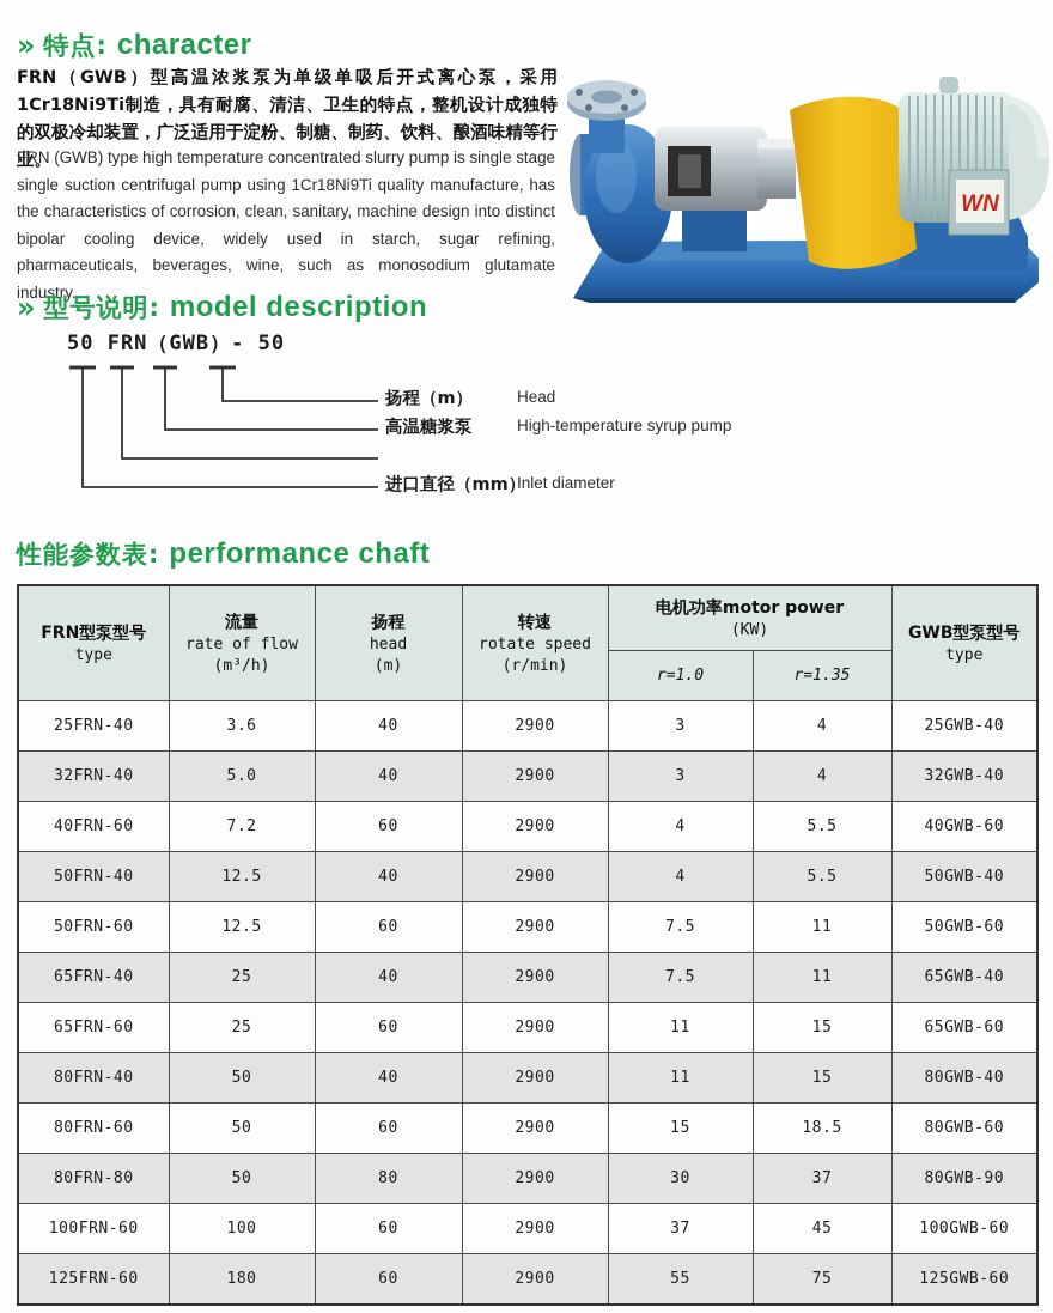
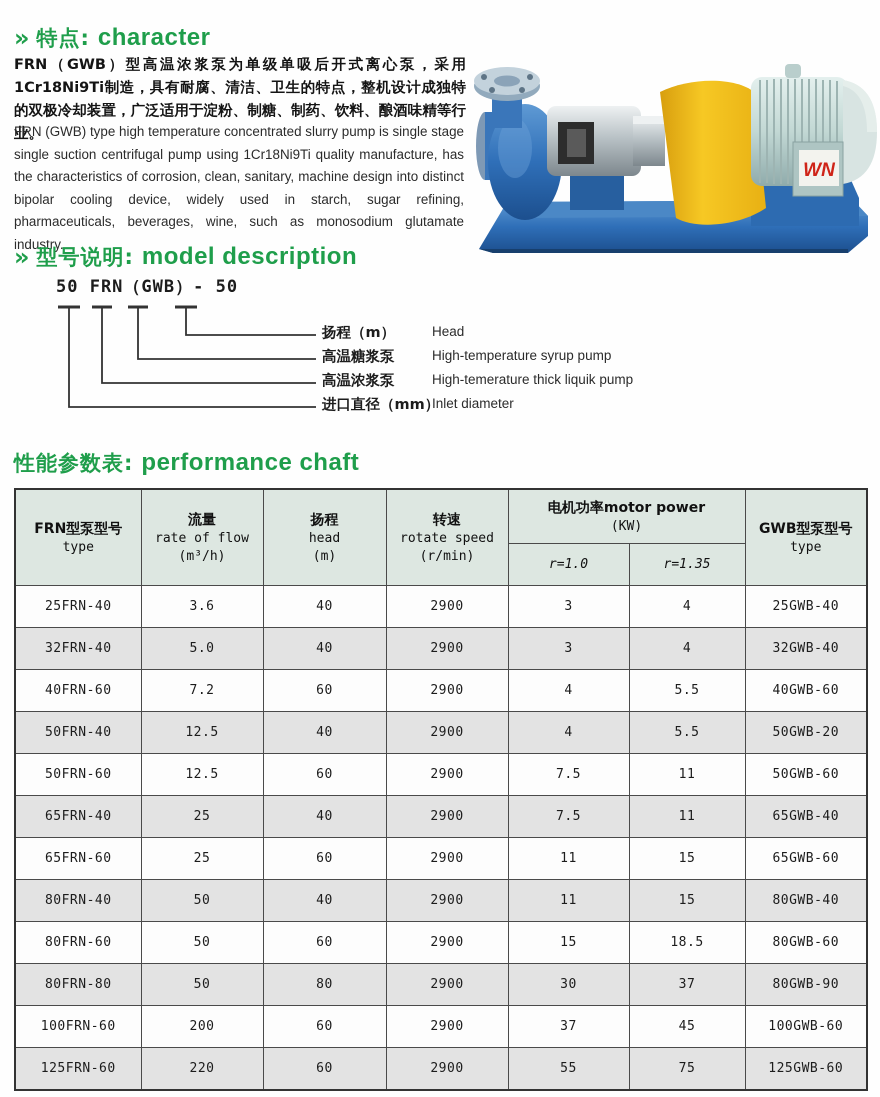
  » 特点: character
  FRN（GWB）型高温浓浆泵为单级单吸后开式离心泵，采用1Cr18Ni9Ti制造，具有耐腐、清洁、卫生的特点，整机设计成独特的双极冷却装置，广泛适用于淀粉、制糖、制药、饮料、酿酒味精等行业。
  FRN (GWB) type high temperature concentrated slurry pump is single stage single suction centrifugal pump using 1Cr18Ni9Ti quality manufacture, has the characteristics of corrosion, clean, sanitary, machine design into distinct bipolar cooling device, widely used in starch, sugar refining, pharmaceuticals, beverages, wine, such as monosodium glutamate industry.
  WN
  » 型号说明: model description
  50 FRN（GWB）- 50
  扬程（m）
  Head
  高温糖浆泵
  High-temperature syrup pump
+ 高温浓浆泵
+ High-temerature thick liquik pump
  进口直径（mm）
  Inlet diameter
  性能参数表: performance chaft
  FRN型泵型号 type	流量 rate of flow (m³/h)	扬程 head (m)	转速 rotate speed (r/min)	电机功率motor power (KW)	GWB型泵型号 type
  r=1.0	r=1.35
  25FRN-40	3.6	40	2900	3	4	25GWB-40
  32FRN-40	5.0	40	2900	3	4	32GWB-40
  40FRN-60	7.2	60	2900	4	5.5	40GWB-60
- 50FRN-40	12.5	40	2900	4	5.5	50GWB-40
+ 50FRN-40	12.5	40	2900	4	5.5	50GWB-20
  50FRN-60	12.5	60	2900	7.5	11	50GWB-60
  65FRN-40	25	40	2900	7.5	11	65GWB-40
  65FRN-60	25	60	2900	11	15	65GWB-60
  80FRN-40	50	40	2900	11	15	80GWB-40
  80FRN-60	50	60	2900	15	18.5	80GWB-60
  80FRN-80	50	80	2900	30	37	80GWB-90
- 100FRN-60	100	60	2900	37	45	100GWB-60
+ 100FRN-60	200	60	2900	37	45	100GWB-60
- 125FRN-60	180	60	2900	55	75	125GWB-60
+ 125FRN-60	220	60	2900	55	75	125GWB-60
